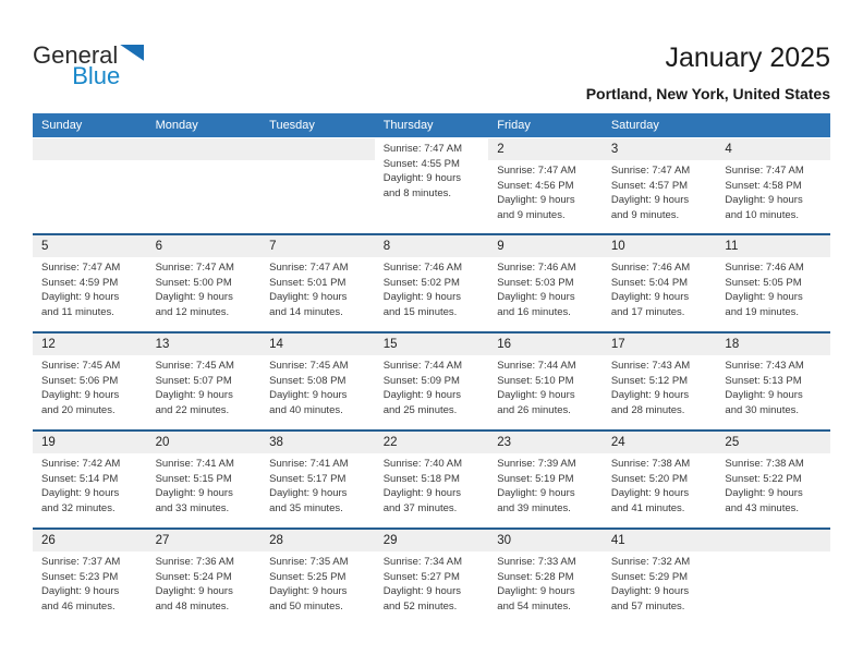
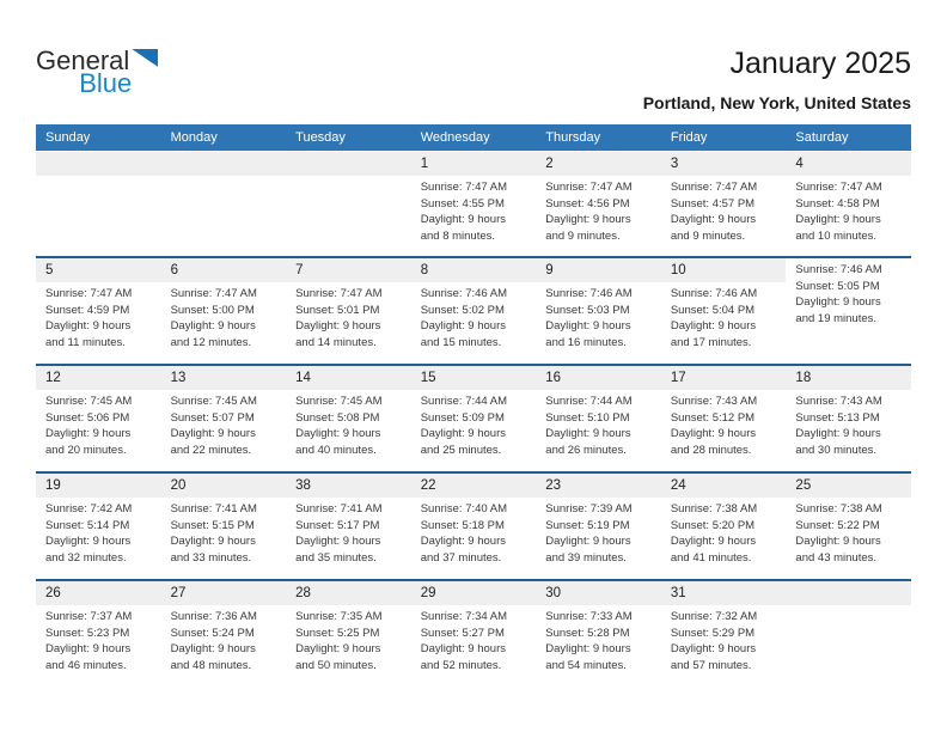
  General
  Blue
  January 2025
  Portland, New York, United States
  Sunday
  Monday
  Tuesday
+ Wednesday
  Thursday
  Friday
  Saturday
+ 1
  Sunrise: 7:47 AM
  Sunset: 4:55 PM
  Daylight: 9 hours
  and 8 minutes.
  2
  Sunrise: 7:47 AM
  Sunset: 4:56 PM
  Daylight: 9 hours
  and 9 minutes.
  3
  Sunrise: 7:47 AM
  Sunset: 4:57 PM
  Daylight: 9 hours
  and 9 minutes.
  4
  Sunrise: 7:47 AM
  Sunset: 4:58 PM
  Daylight: 9 hours
  and 10 minutes.
  5
  Sunrise: 7:47 AM
  Sunset: 4:59 PM
  Daylight: 9 hours
  and 11 minutes.
  6
  Sunrise: 7:47 AM
  Sunset: 5:00 PM
  Daylight: 9 hours
  and 12 minutes.
  7
  Sunrise: 7:47 AM
  Sunset: 5:01 PM
  Daylight: 9 hours
  and 14 minutes.
  8
  Sunrise: 7:46 AM
  Sunset: 5:02 PM
  Daylight: 9 hours
  and 15 minutes.
  9
  Sunrise: 7:46 AM
  Sunset: 5:03 PM
  Daylight: 9 hours
  and 16 minutes.
  10
  Sunrise: 7:46 AM
  Sunset: 5:04 PM
  Daylight: 9 hours
  and 17 minutes.
- 11
  Sunrise: 7:46 AM
  Sunset: 5:05 PM
  Daylight: 9 hours
  and 19 minutes.
  12
  Sunrise: 7:45 AM
  Sunset: 5:06 PM
  Daylight: 9 hours
  and 20 minutes.
  13
  Sunrise: 7:45 AM
  Sunset: 5:07 PM
  Daylight: 9 hours
  and 22 minutes.
  14
  Sunrise: 7:45 AM
  Sunset: 5:08 PM
  Daylight: 9 hours
  and 40 minutes.
  15
  Sunrise: 7:44 AM
  Sunset: 5:09 PM
  Daylight: 9 hours
  and 25 minutes.
  16
  Sunrise: 7:44 AM
  Sunset: 5:10 PM
  Daylight: 9 hours
  and 26 minutes.
  17
  Sunrise: 7:43 AM
  Sunset: 5:12 PM
  Daylight: 9 hours
  and 28 minutes.
  18
  Sunrise: 7:43 AM
  Sunset: 5:13 PM
  Daylight: 9 hours
  and 30 minutes.
  19
  Sunrise: 7:42 AM
  Sunset: 5:14 PM
  Daylight: 9 hours
  and 32 minutes.
  20
  Sunrise: 7:41 AM
  Sunset: 5:15 PM
  Daylight: 9 hours
  and 33 minutes.
  38
  Sunrise: 7:41 AM
  Sunset: 5:17 PM
  Daylight: 9 hours
  and 35 minutes.
  22
  Sunrise: 7:40 AM
  Sunset: 5:18 PM
  Daylight: 9 hours
  and 37 minutes.
  23
  Sunrise: 7:39 AM
  Sunset: 5:19 PM
  Daylight: 9 hours
  and 39 minutes.
  24
  Sunrise: 7:38 AM
  Sunset: 5:20 PM
  Daylight: 9 hours
  and 41 minutes.
  25
  Sunrise: 7:38 AM
  Sunset: 5:22 PM
  Daylight: 9 hours
  and 43 minutes.
  26
  Sunrise: 7:37 AM
  Sunset: 5:23 PM
  Daylight: 9 hours
  and 46 minutes.
  27
  Sunrise: 7:36 AM
  Sunset: 5:24 PM
  Daylight: 9 hours
  and 48 minutes.
  28
  Sunrise: 7:35 AM
  Sunset: 5:25 PM
  Daylight: 9 hours
  and 50 minutes.
  29
  Sunrise: 7:34 AM
  Sunset: 5:27 PM
  Daylight: 9 hours
  and 52 minutes.
  30
  Sunrise: 7:33 AM
  Sunset: 5:28 PM
  Daylight: 9 hours
  and 54 minutes.
- 41
+ 31
  Sunrise: 7:32 AM
  Sunset: 5:29 PM
  Daylight: 9 hours
  and 57 minutes.
